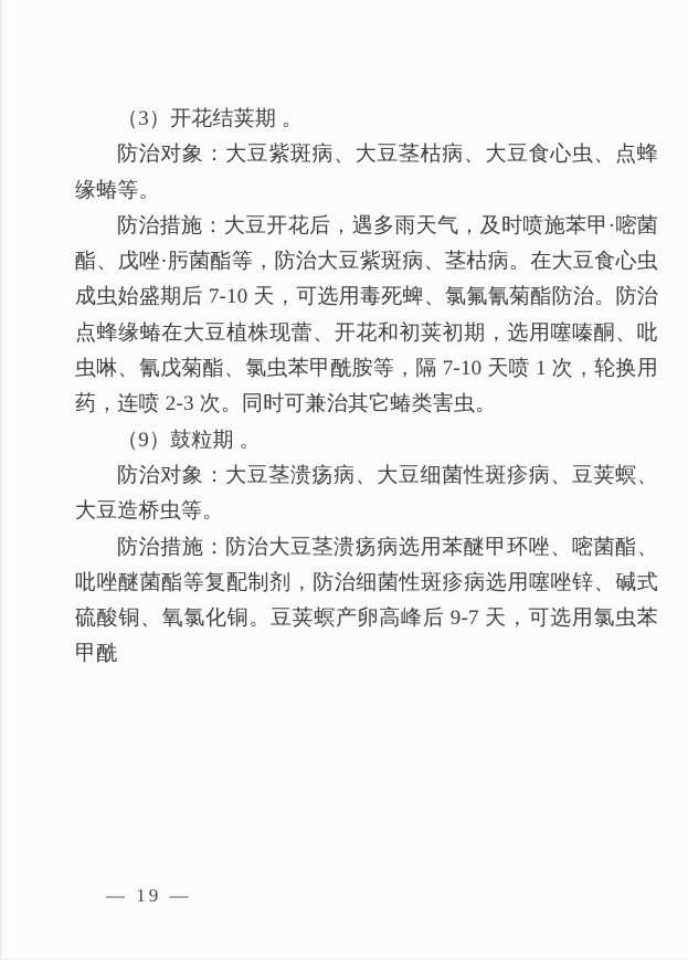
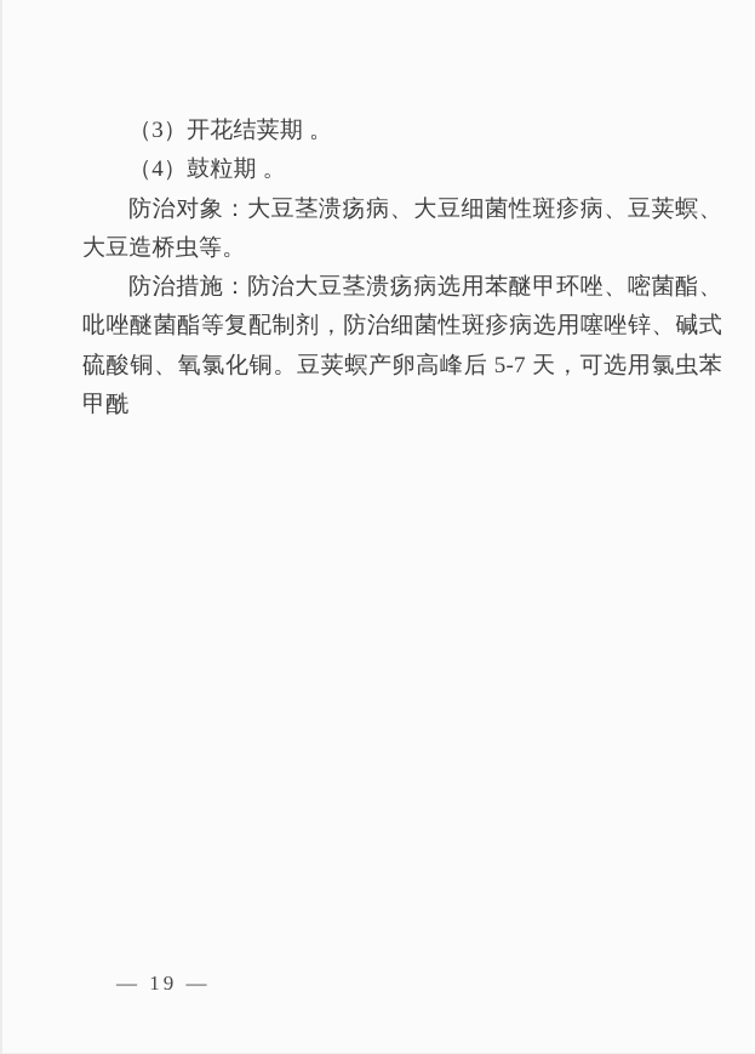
  （3）开花结荚期 。
- 防治对象：大豆紫斑病、大豆茎枯病、大豆食心虫、点蜂缘蝽等。
- 防治措施：大豆开花后，遇多雨天气，及时喷施苯甲·嘧菌酯、戊唑·肟菌酯等，防治大豆紫斑病、茎枯病。在大豆食心虫成虫始盛期后 7-10 天，可选用毒死蜱、氯氟氰菊酯防治。防治点蜂缘蝽在大豆植株现蕾、开花和初荚初期，选用噻嗪酮、吡虫啉、氰戊菊酯、氯虫苯甲酰胺等，隔 7-10 天喷 1 次，轮换用药，连喷 2-3 次。同时可兼治其它蝽类害虫。
- （9）鼓粒期 。
+ （4）鼓粒期 。
  防治对象：大豆茎溃疡病、大豆细菌性斑疹病、豆荚螟、大豆造桥虫等。
- 防治措施：防治大豆茎溃疡病选用苯醚甲环唑、嘧菌酯、吡唑醚菌酯等复配制剂，防治细菌性斑疹病选用噻唑锌、碱式硫酸铜、氧氯化铜。豆荚螟产卵高峰后 9-7 天，可选用氯虫苯甲酰
+ 防治措施：防治大豆茎溃疡病选用苯醚甲环唑、嘧菌酯、吡唑醚菌酯等复配制剂，防治细菌性斑疹病选用噻唑锌、碱式硫酸铜、氧氯化铜。豆荚螟产卵高峰后 5-7 天，可选用氯虫苯甲酰
  — 19 —
